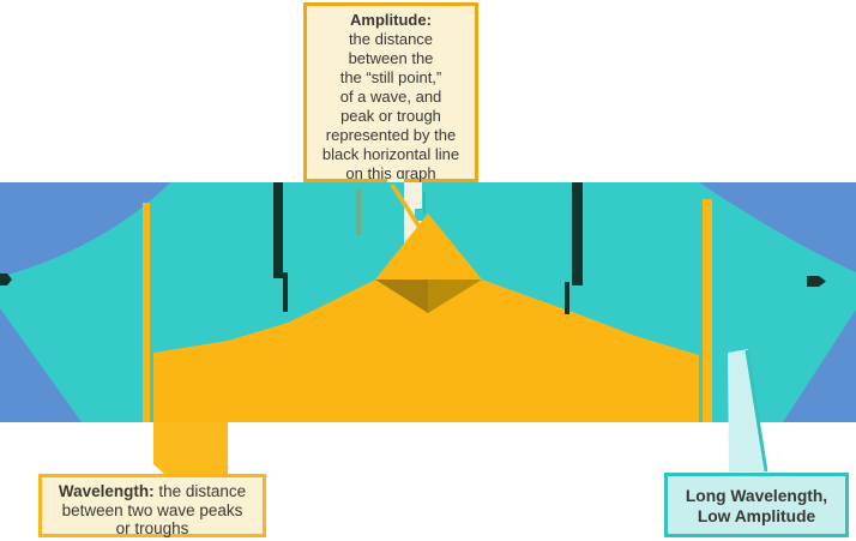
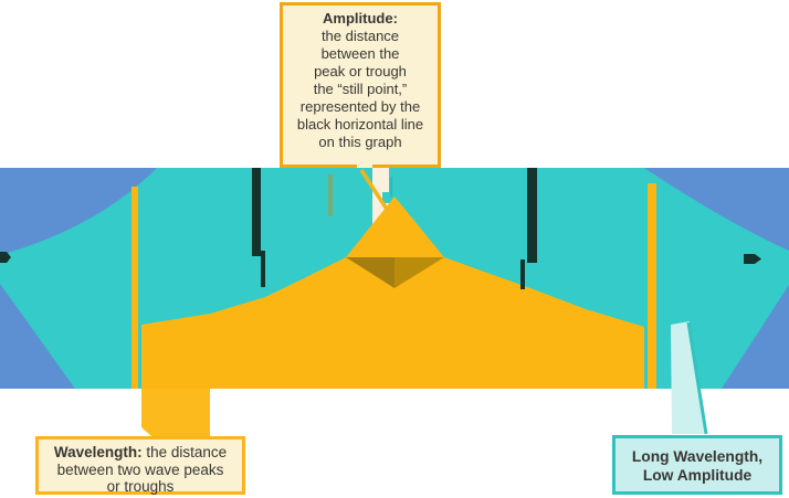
  Amplitude:
  the distance
  between the
- the “still point,”
+ peak or trough
- of a wave, and
- peak or trough
+ the “still point,”
  represented by the
  black horizontal line
  on this graph
  Wavelength: the distance
  between two wave peaks
  or troughs
  Long Wavelength,
  Low Amplitude
